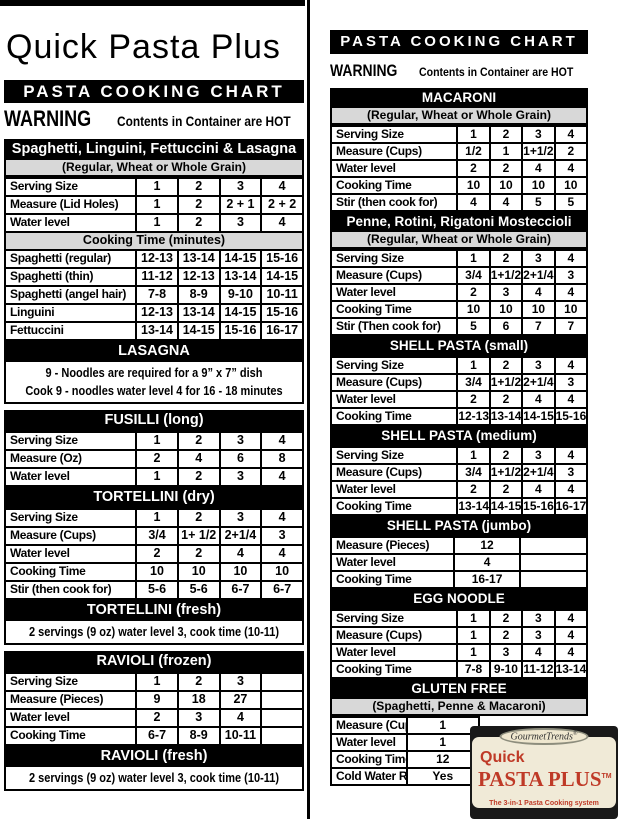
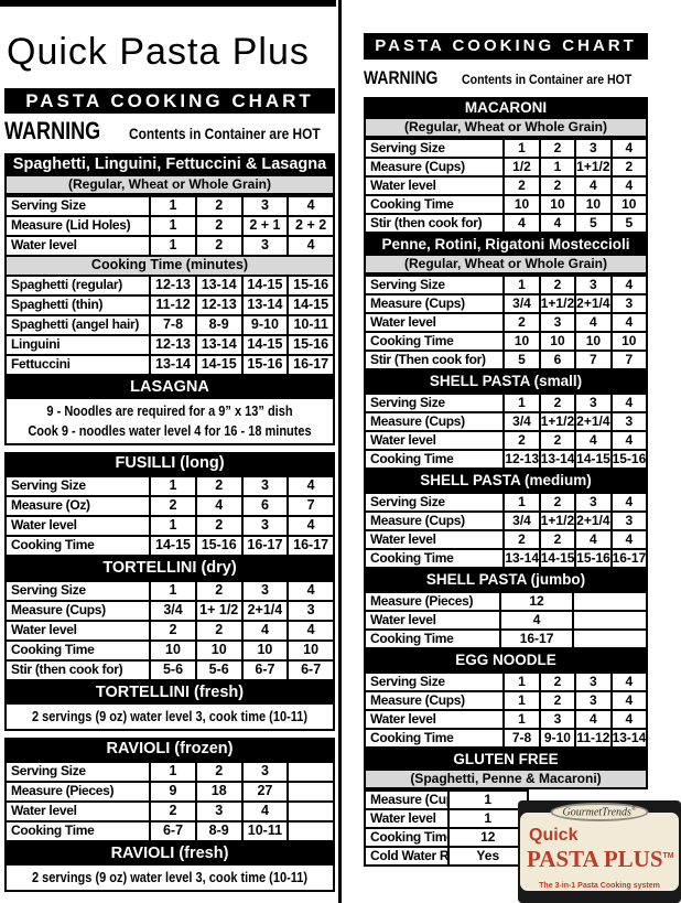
  Quick Pasta Plus
  PASTA COOKING CHART
  WARNING Contents in Container are HOT
  Spaghetti, Linguini, Fettuccini & Lasagna
  (Regular, Wheat or Whole Grain)
  Serving Size	1	2	3	4
  Measure (Lid Holes)	1	2	2 + 1	2 + 2
  Water level	1	2	3	4
  Cooking Time (minutes)
  Spaghetti (regular)	12-13	13-14	14-15	15-16
  Spaghetti (thin)	11-12	12-13	13-14	14-15
  Spaghetti (angel hair)	7-8	8-9	9-10	10-11
  Linguini	12-13	13-14	14-15	15-16
  Fettuccini	13-14	14-15	15-16	16-17
  LASAGNA
- 9 - Noodles are required for a 9” x 7” dish
+ 9 - Noodles are required for a 9” x 13” dish
  Cook 9 - noodles water level 4 for 16 - 18 minutes
  FUSILLI (long)
  Serving Size	1	2	3	4
- Measure (Oz)	2	4	6	8
+ Measure (Oz)	2	4	6	7
  Water level	1	2	3	4
+ Cooking Time	14-15	15-16	16-17	16-17
  TORTELLINI (dry)
  Serving Size	1	2	3	4
  Measure (Cups)	3/4	1+ 1/2	2+1/4	3
  Water level	2	2	4	4
  Cooking Time	10	10	10	10
  Stir (then cook for)	5-6	5-6	6-7	6-7
  TORTELLINI (fresh)
  2 servings (9 oz) water level 3, cook time (10-11)
  RAVIOLI (frozen)
  Serving Size	1	2	3
  Measure (Pieces)	9	18	27
  Water level	2	3	4
  Cooking Time	6-7	8-9	10-11
  RAVIOLI (fresh)
  2 servings (9 oz) water level 3, cook time (10-11)
  PASTA COOKING CHART
  WARNING Contents in Container are HOT
  MACARONI
  (Regular, Wheat or Whole Grain)
  Serving Size	1	2	3	4
  Measure (Cups)	1/2	1	1+1/2	2
  Water level	2	2	4	4
  Cooking Time	10	10	10	10
  Stir (then cook for)	4	4	5	5
  Penne, Rotini, Rigatoni Mosteccioli
  (Regular, Wheat or Whole Grain)
  Serving Size	1	2	3	4
  Measure (Cups)	3/4	1+1/2	2+1/4	3
  Water level	2	3	4	4
  Cooking Time	10	10	10	10
  Stir (Then cook for)	5	6	7	7
  SHELL PASTA (small)
  Serving Size	1	2	3	4
  Measure (Cups)	3/4	1+1/2	2+1/4	3
  Water level	2	2	4	4
  Cooking Time	12-13	13-14	14-15	15-16
  SHELL PASTA (medium)
  Serving Size	1	2	3	4
  Measure (Cups)	3/4	1+1/2	2+1/4	3
  Water level	2	2	4	4
  Cooking Time	13-14	14-15	15-16	16-17
  SHELL PASTA (jumbo)
  Measure (Pieces)	12
  Water level	4
  Cooking Time	16-17
  EGG NOODLE
  Serving Size	1	2	3	4
  Measure (Cups)	1	2	3	4
  Water level	1	3	4	4
  Cooking Time	7-8	9-10	11-12	13-14
  GLUTEN FREE
  (Spaghetti, Penne & Macaroni)
  Measure (Cu	1
  Water level	1
  Cooking Tim	12
  Cold Water R	Yes
  GourmetTrends
  Quick
  PASTA PLUS
